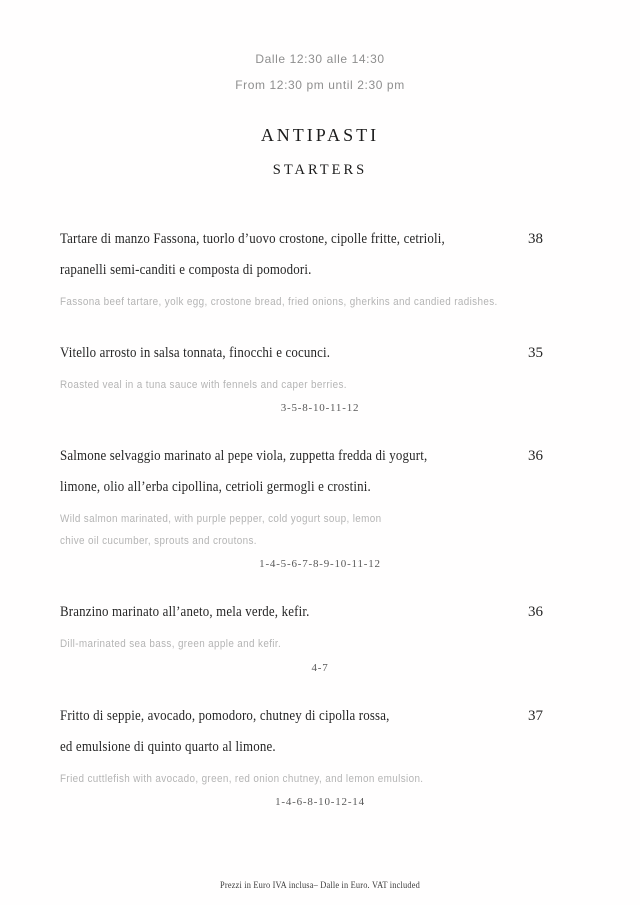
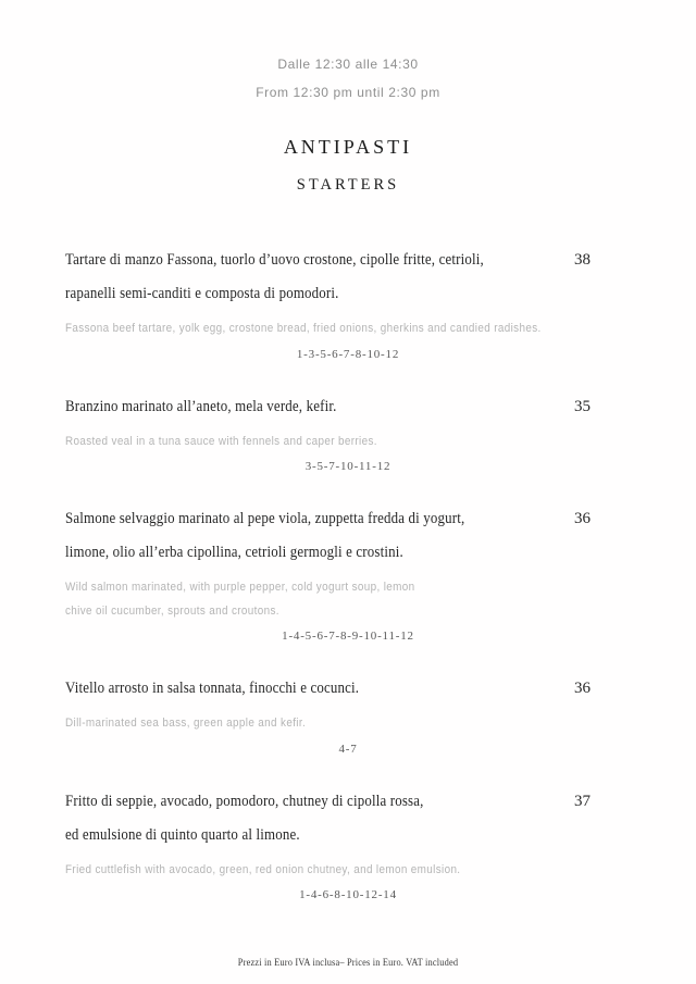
  Dalle 12:30 alle 14:30
  From 12:30 pm until 2:30 pm
  ANTIPASTI
  STARTERS
  Tartare di manzo Fassona, tuorlo d’uovo crostone, cipolle fritte, cetrioli,
  rapanelli semi-canditi e composta di pomodori.
  38
  Fassona beef tartare, yolk egg, crostone bread, fried onions, gherkins and candied radishes.
+ 1-3-5-6-7-8-10-12
- Vitello arrosto in salsa tonnata, finocchi e cocunci.
+ Branzino marinato all’aneto, mela verde, kefir.
  35
  Roasted veal in a tuna sauce with fennels and caper berries.
- 3-5-8-10-11-12
+ 3-5-7-10-11-12
  Salmone selvaggio marinato al pepe viola, zuppetta fredda di yogurt,
  limone, olio all’erba cipollina, cetrioli germogli e crostini.
  36
  Wild salmon marinated, with purple pepper, cold yogurt soup, lemon
  chive oil cucumber, sprouts and croutons.
  1-4-5-6-7-8-9-10-11-12
- Branzino marinato all’aneto, mela verde, kefir.
+ Vitello arrosto in salsa tonnata, finocchi e cocunci.
  36
  Dill-marinated sea bass, green apple and kefir.
  4-7
  Fritto di seppie, avocado, pomodoro, chutney di cipolla rossa,
  ed emulsione di quinto quarto al limone.
  37
  Fried cuttlefish with avocado, green, red onion chutney, and lemon emulsion.
  1-4-6-8-10-12-14
- Prezzi in Euro IVA inclusa– Dalle in Euro. VAT included
+ Prezzi in Euro IVA inclusa– Prices in Euro. VAT included
